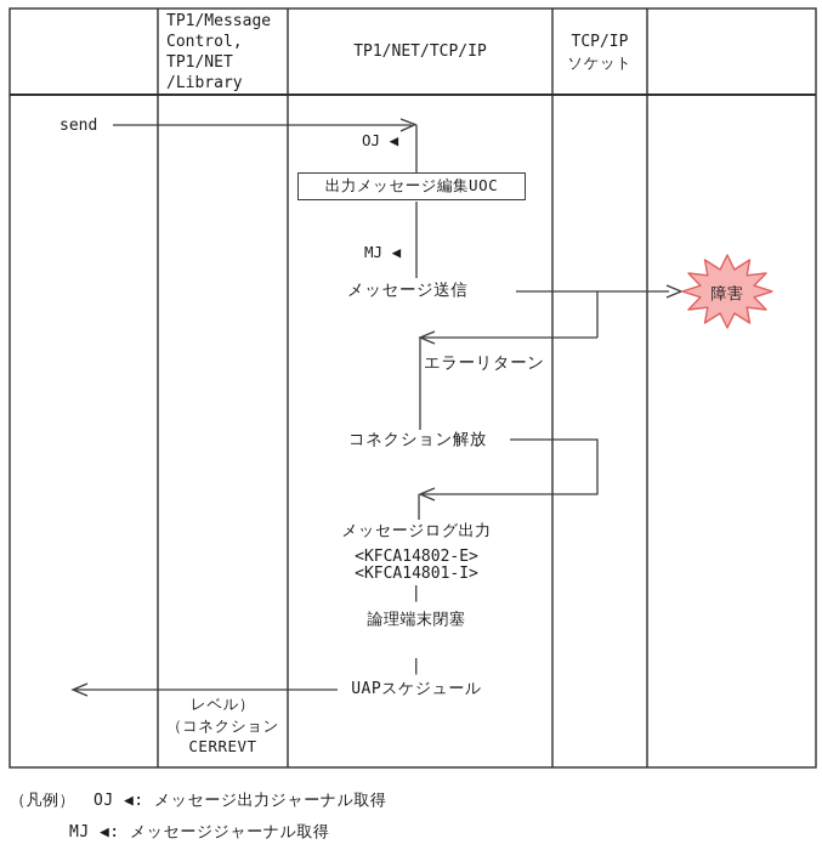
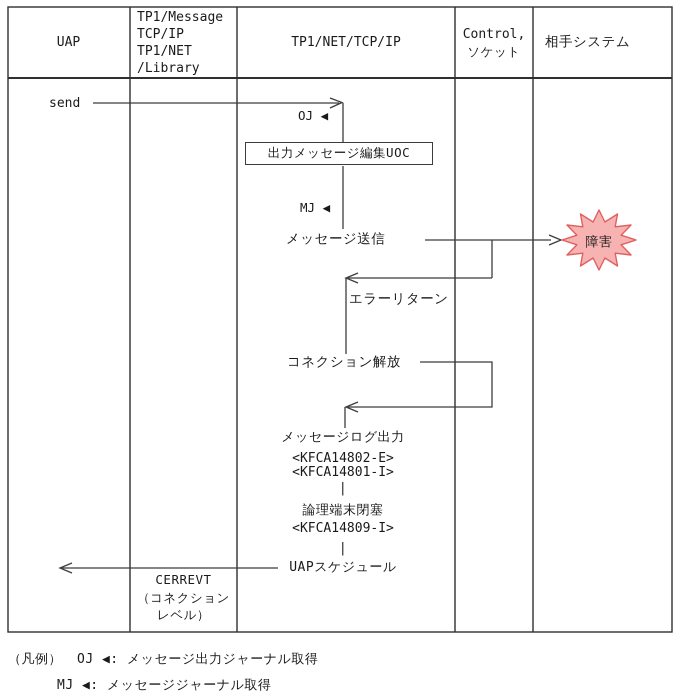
+ UAP
  TP1/Message
- Control,
+ TCP/IP
  TP1/NET
  /Library
  TP1/NET/TCP/IP
- TCP/IP
+ Control,
  ソケット
+ 相手システム
  send
  OJ ◀
  出力メッセージ編集UOC
  MJ ◀
  メッセージ送信
  障害
  エラーリターン
  コネクション解放
  メッセージログ出力
  <KFCA14802-E>
  <KFCA14801-I>
  |
  論理端末閉塞
+ <KFCA14809-I>
  |
  UAPスケジュール
- レベル）
+ CERREVT
  （コネクション
- CERREVT
+ レベル）
  （凡例）
  OJ ◀: メッセージ出力ジャーナル取得
  MJ ◀: メッセージジャーナル取得
